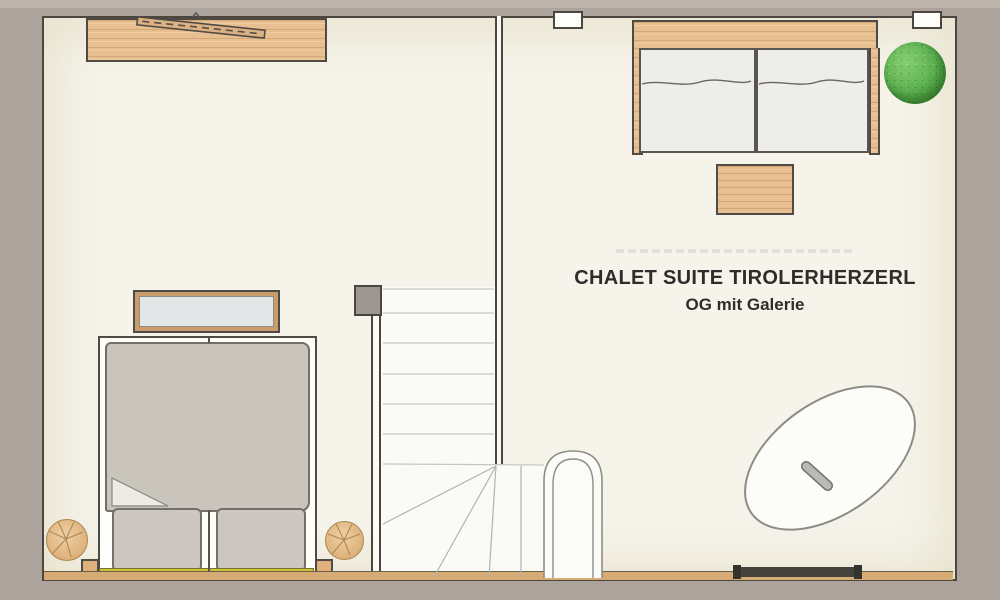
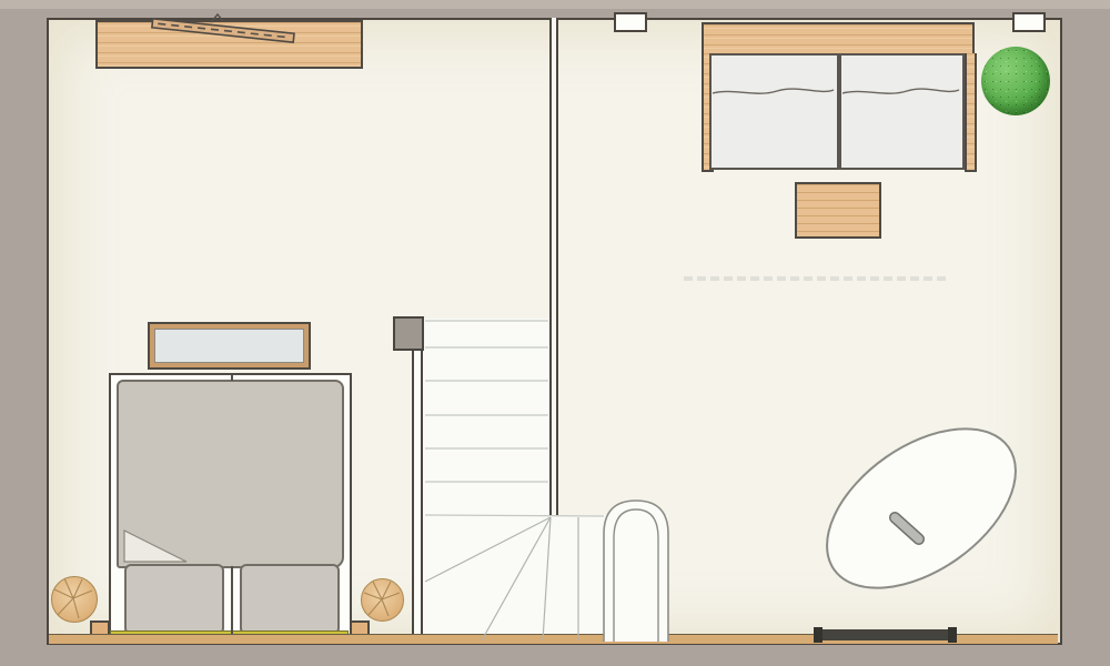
- CHALET SUITE TIROLERHERZERL
- OG mit Galerie
